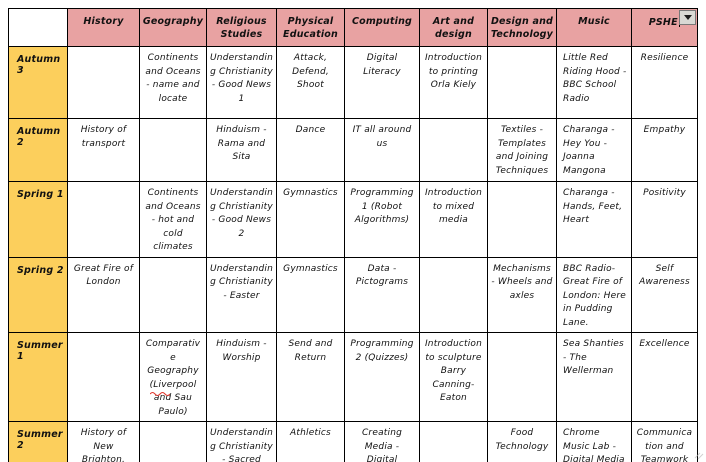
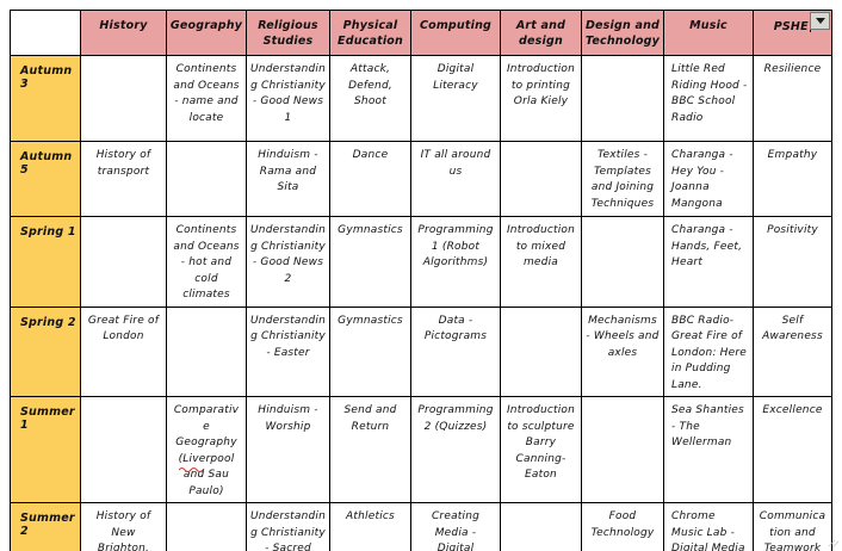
  	History	Geography	Religious Studies	Physical Education	Computing	Art and design	Design and Technology	Music	PSHE
  Autumn 3		Continents and Oceans - name and locate	Understanding Christianity - Good News 1	Attack, Defend, Shoot	Digital Literacy	Introduction to printing Orla Kiely		Little Red Riding Hood - BBC School Radio	Resilience
- Autumn 2	History of transport		Hinduism - Rama and Sita	Dance	IT all around us		Textiles - Templates and Joining Techniques	Charanga - Hey You - Joanna Mangona	Empathy
+ Autumn 5	History of transport		Hinduism - Rama and Sita	Dance	IT all around us		Textiles - Templates and Joining Techniques	Charanga - Hey You - Joanna Mangona	Empathy
  Spring 1		Continents and Oceans - hot and cold climates	Understanding Christianity - Good News 2	Gymnastics	Programming 1 (Robot Algorithms)	Introduction to mixed media		Charanga - Hands, Feet, Heart	Positivity
  Spring 2	Great Fire of London		Understanding Christianity - Easter	Gymnastics	Data - Pictograms		Mechanisms - Wheels and axles	BBC Radio- Great Fire of London: Here in Pudding Lane.	Self Awareness
  Summer 1		Comparative Geography (Liverpool and Sau Paulo)	Hinduism - Worship	Send and Return	Programming 2 (Quizzes)	Introduction to sculpture Barry Canning-Eaton		Sea Shanties - The Wellerman	Excellence
  Summer 2	History of New Brighton.		Understanding Christianity - Sacred	Athletics	Creating Media - Digital		Food Technology	Chrome Music Lab - Digital Media	Communication and Teamwork
